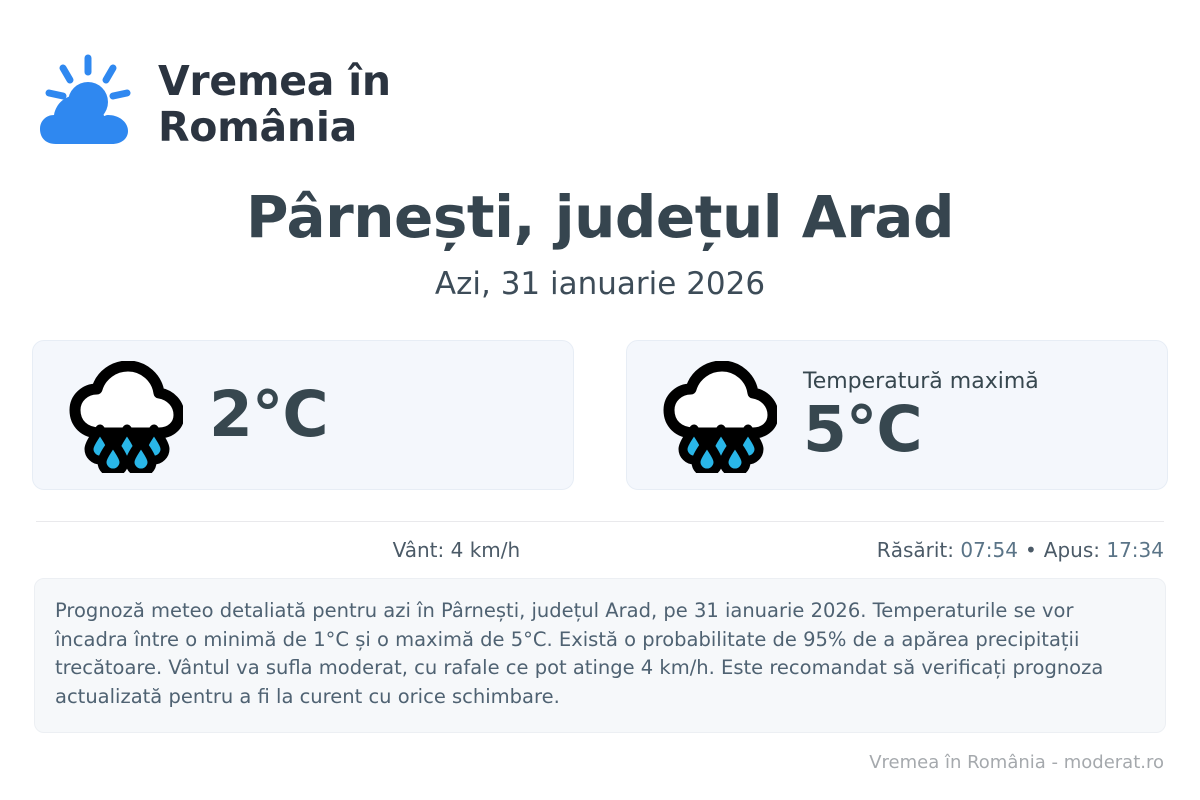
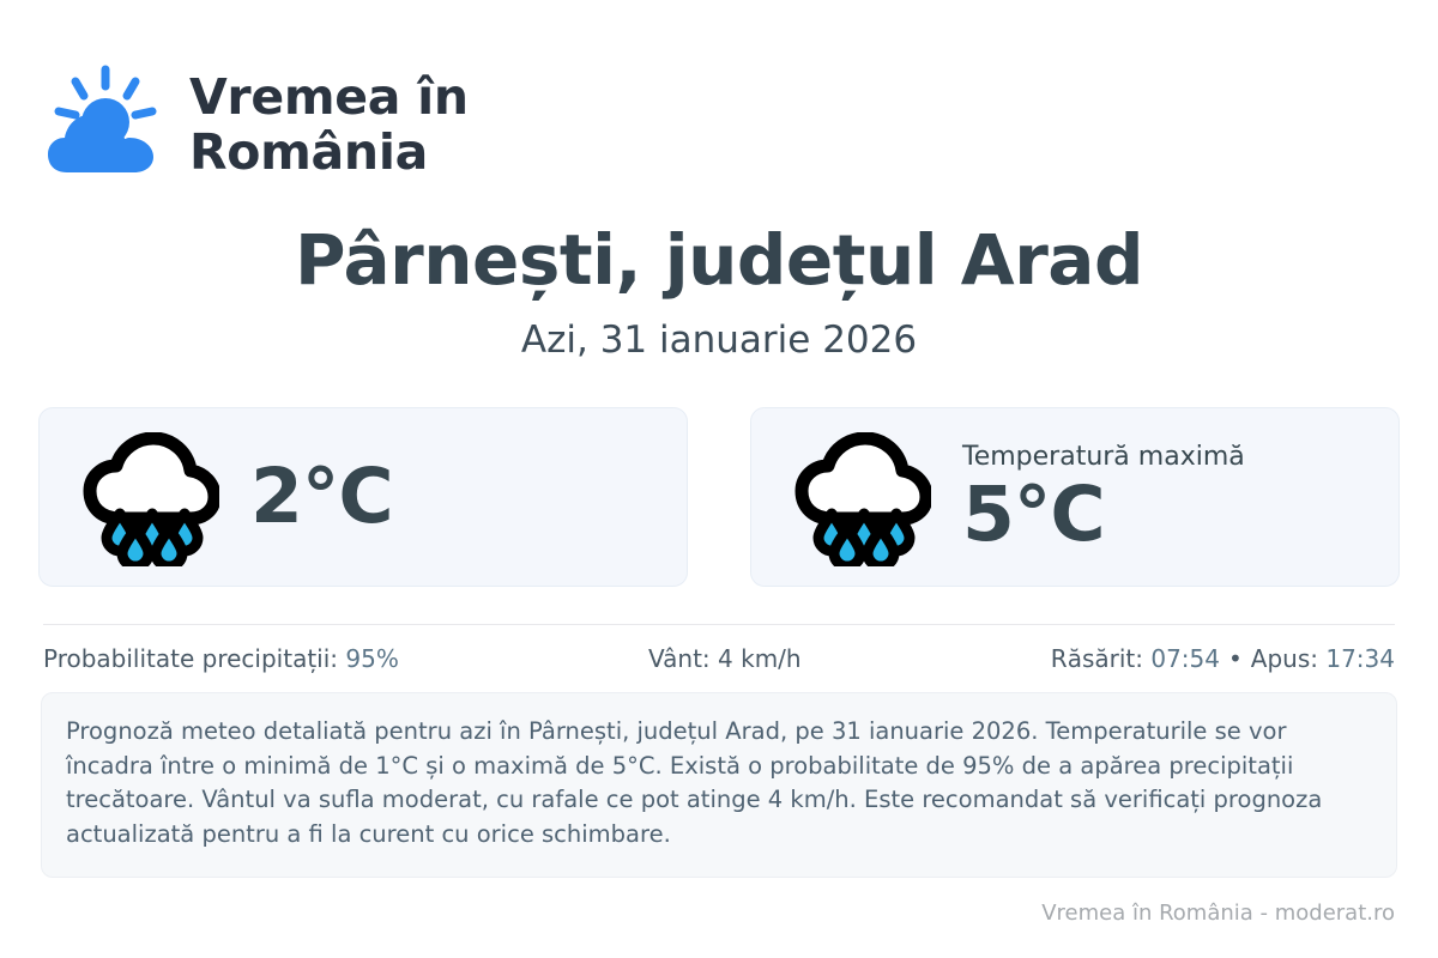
  Vremea în
  România
  Pârnești, județul Arad
  Azi, 31 ianuarie 2026
  2°C
  Temperatură maximă
  5°C
+ Probabilitate precipitații: 95%
  Vânt: 4 km/h
  Răsărit: 07:54 • Apus: 17:34
  Prognoză meteo detaliată pentru azi în Pârnești, județul Arad, pe 31 ianuarie 2026. Temperaturile se vor încadra între o minimă de 1°C și o maximă de 5°C. Există o probabilitate de 95% de a apărea precipitații trecătoare. Vântul va sufla moderat, cu rafale ce pot atinge 4 km/h. Este recomandat să verificați prognoza actualizată pentru a fi la curent cu orice schimbare.
  Vremea în România - moderat.ro
